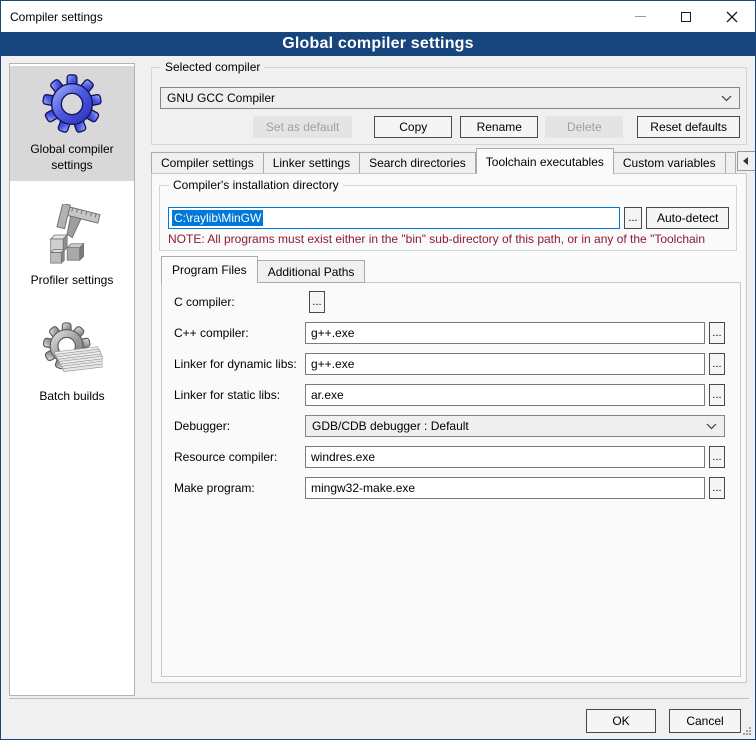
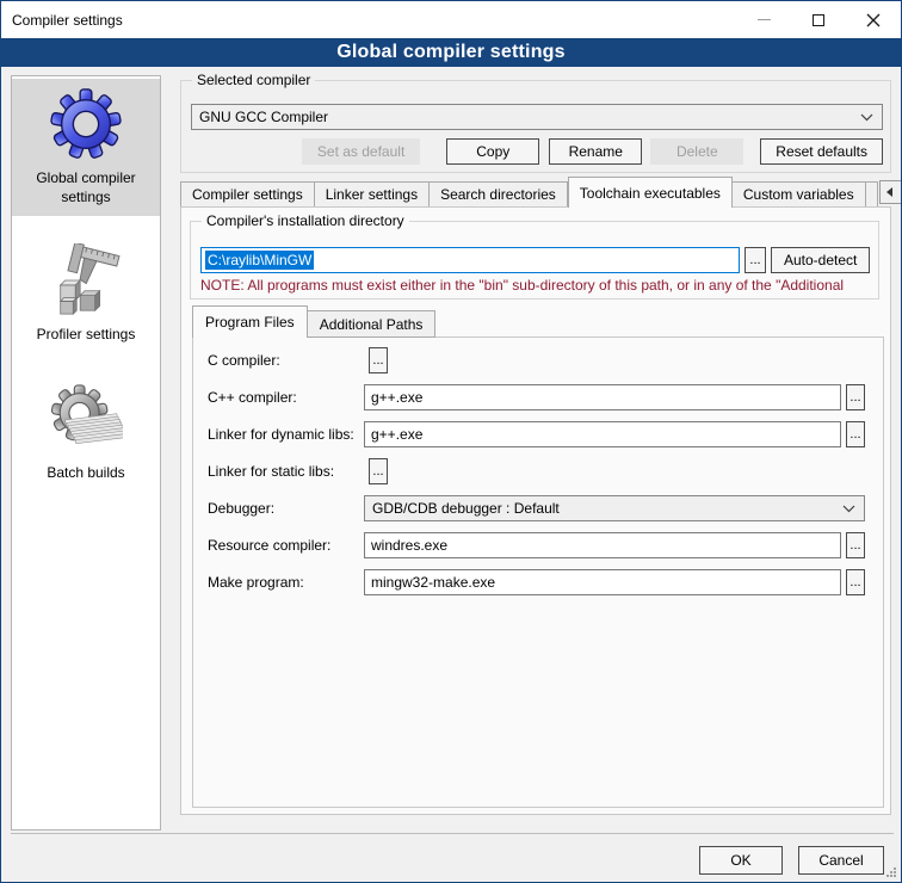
  Compiler settings
  Global compiler settings
  Global compiler settings
  Profiler settings
  Batch builds
  Selected compiler
  GNU GCC Compiler
  Set as default
  Copy
  Rename
  Delete
  Reset defaults
  Compiler settings
  Linker settings
  Search directories
  Toolchain executables
  Custom variables
  Compiler's installation directory
  C:\raylib\MinGW
  ...
  Auto-detect
- NOTE: All programs must exist either in the "bin" sub-directory of this path, or in any of the "Toolchain
+ NOTE: All programs must exist either in the "bin" sub-directory of this path, or in any of the "Additional
  Program Files
  Additional Paths
  C compiler:
  ...
  C++ compiler:
  g++.exe
  ...
  Linker for dynamic libs:
  g++.exe
  ...
  Linker for static libs:
- ar.exe
  ...
  Debugger:
  GDB/CDB debugger : Default
  Resource compiler:
  windres.exe
  ...
  Make program:
  mingw32-make.exe
  ...
  OK
  Cancel
